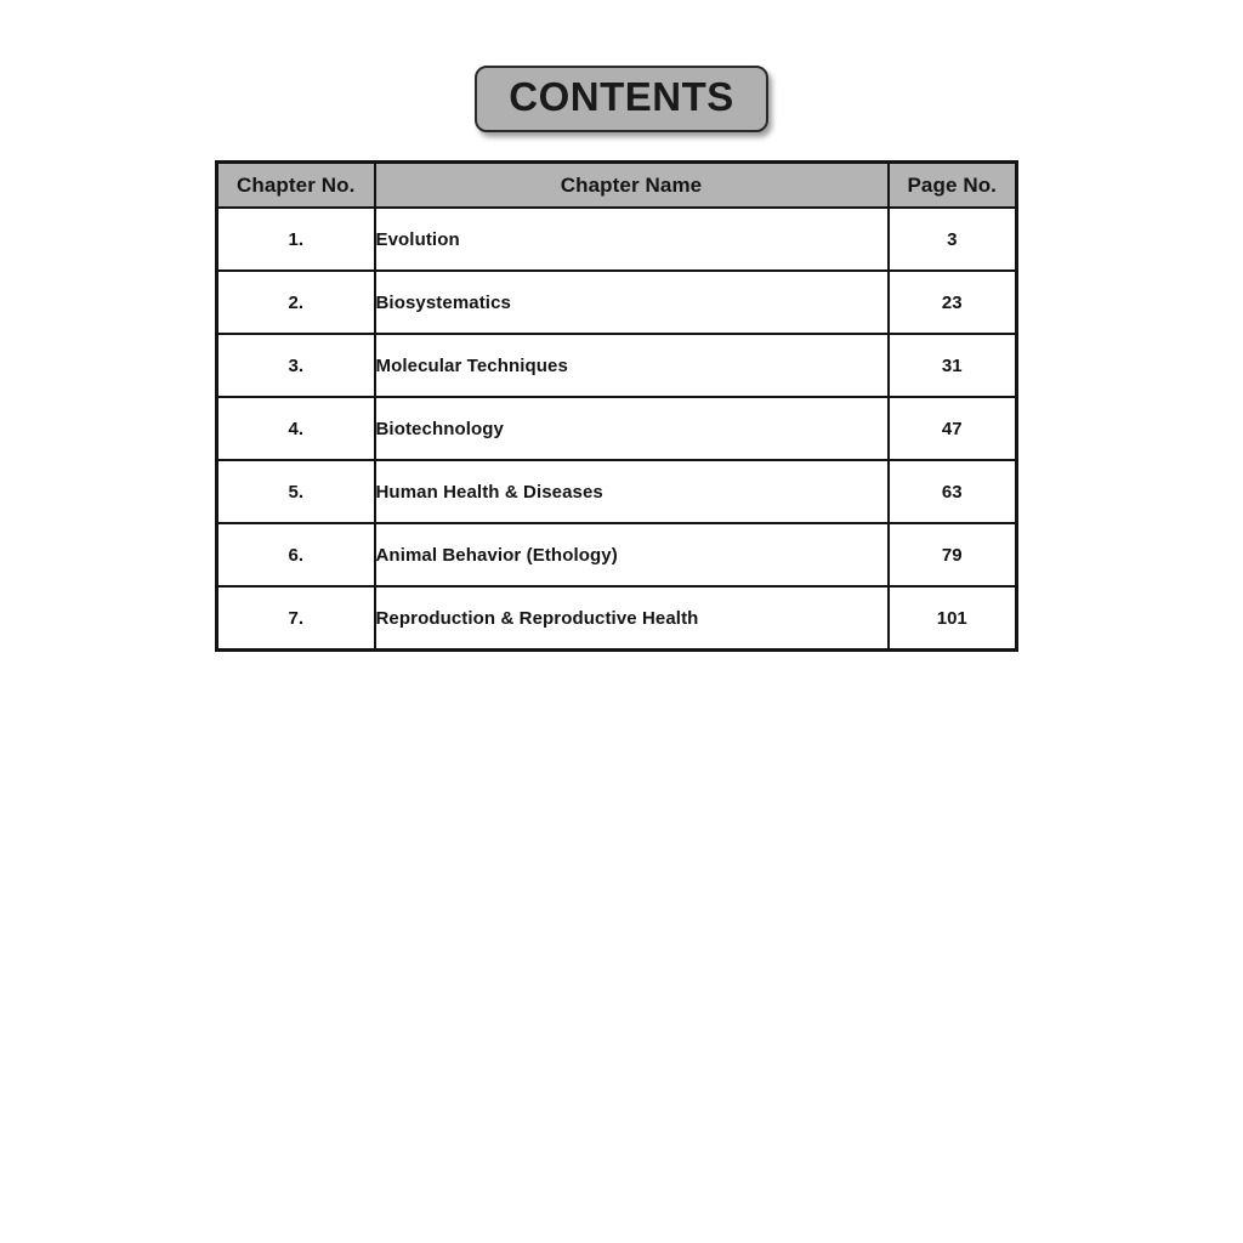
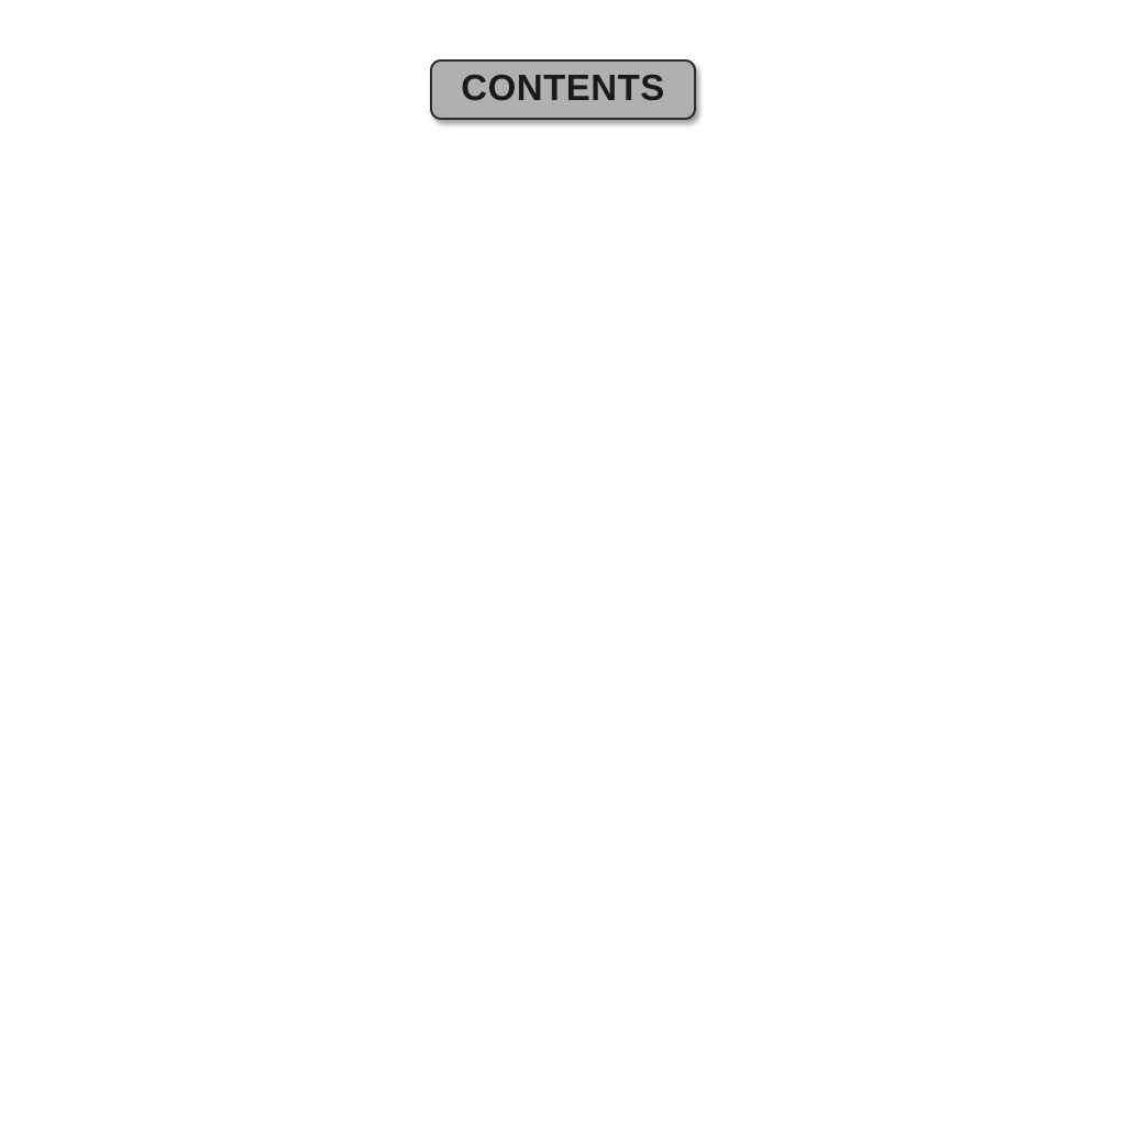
  CONTENTS
- Chapter No.	Chapter Name	Page No.
- 1.	Evolution	3
- 2.	Biosystematics	23
- 3.	Molecular Techniques	31
- 4.	Biotechnology	47
- 5.	Human Health & Diseases	63
- 6.	Animal Behavior (Ethology)	79
- 7.	Reproduction & Reproductive Health	101
